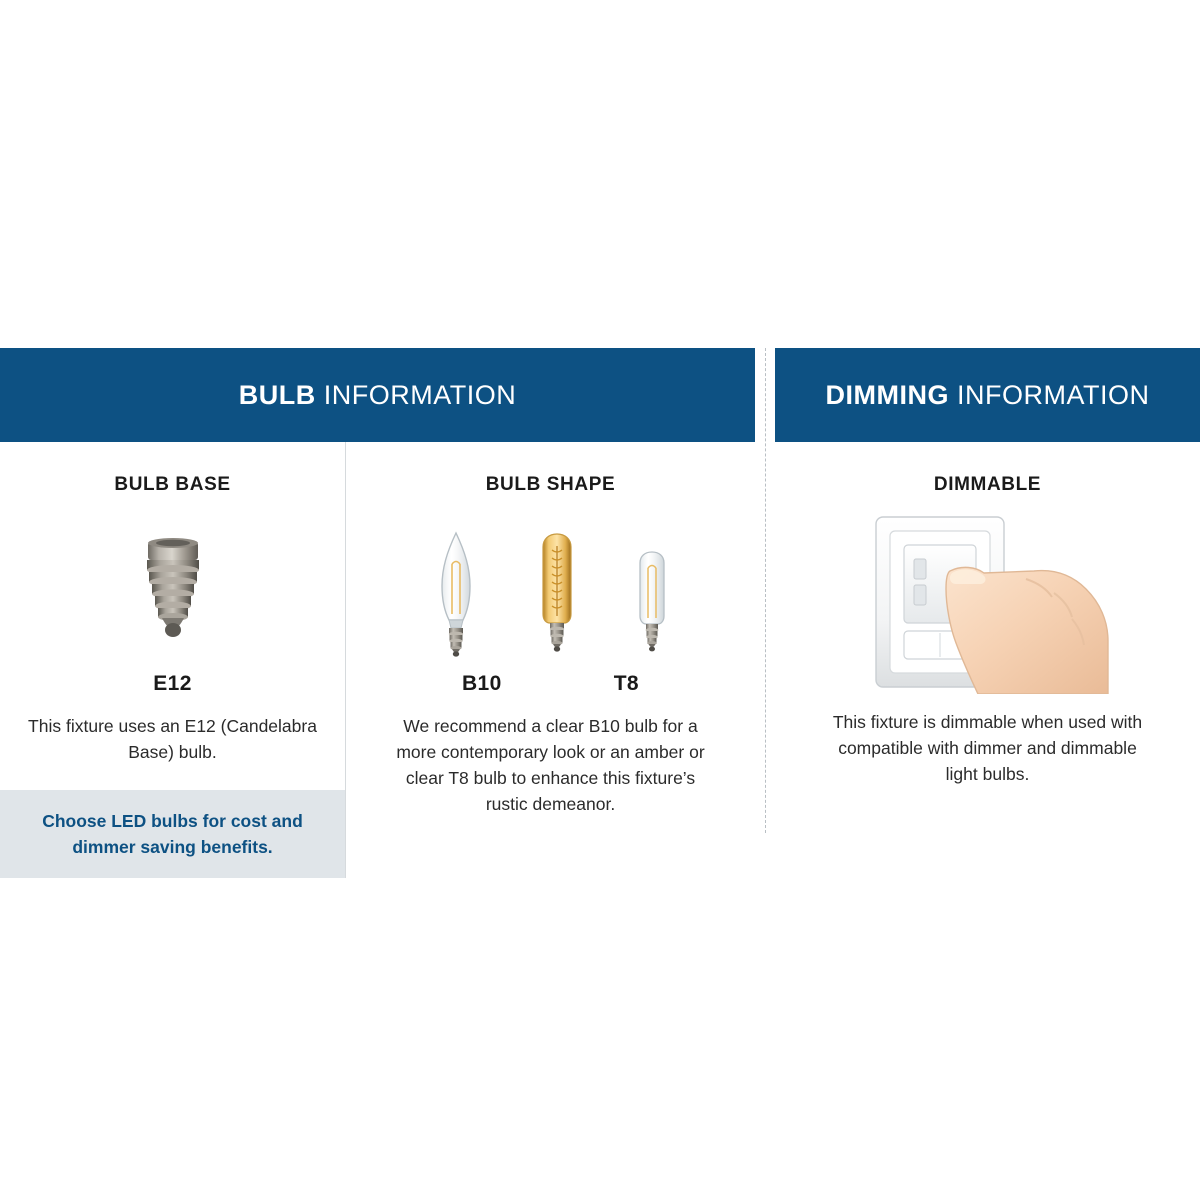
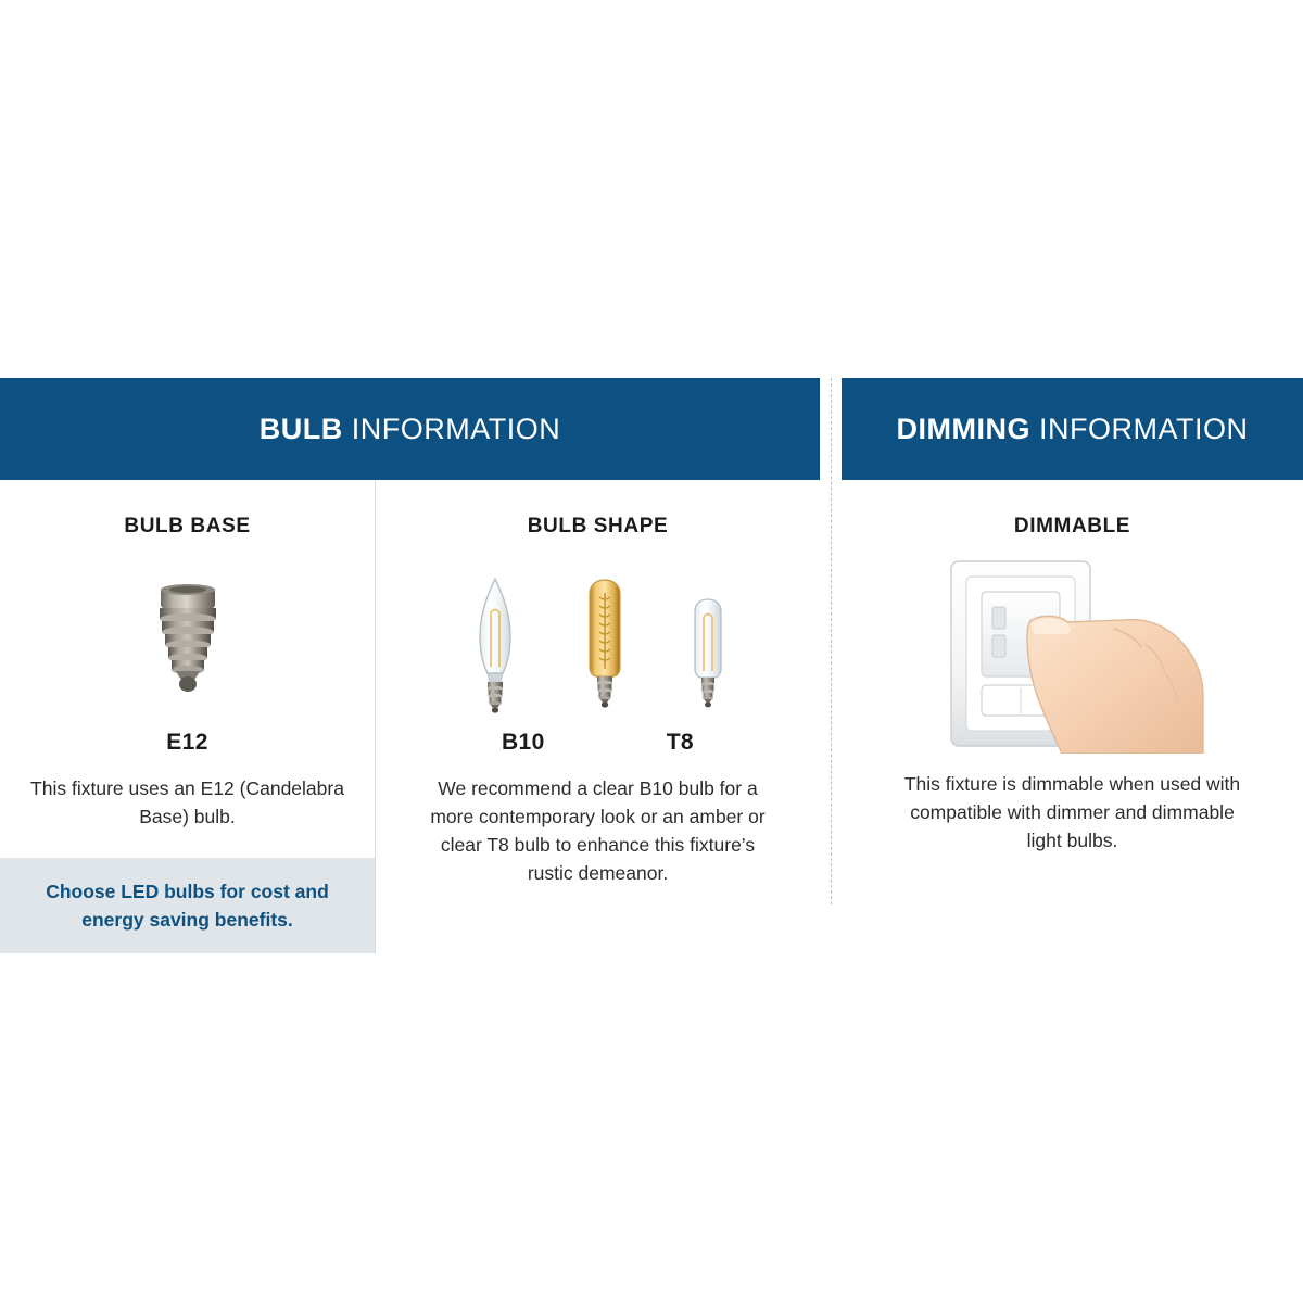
  BULB INFORMATION
  BULB BASE
  E12
  This fixture uses an E12 (Candelabra Base) bulb.
- Choose LED bulbs for cost and dimmer saving benefits.
+ Choose LED bulbs for cost and energy saving benefits.
  BULB SHAPE
  B10
  T8
  We recommend a clear B10 bulb for a more contemporary look or an amber or clear T8 bulb to enhance this fixture’s rustic demeanor.
  DIMMING INFORMATION
  DIMMABLE
  This fixture is dimmable when used with compatible with dimmer and dimmable light bulbs.
